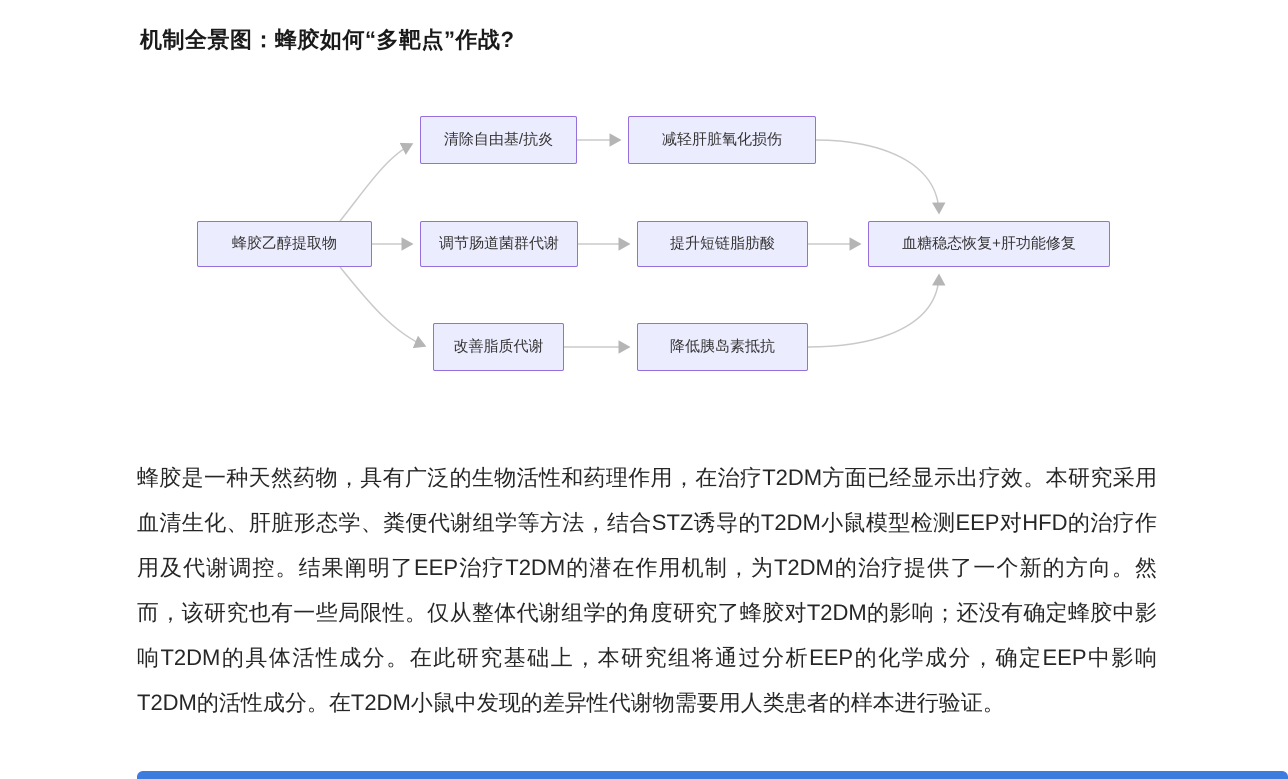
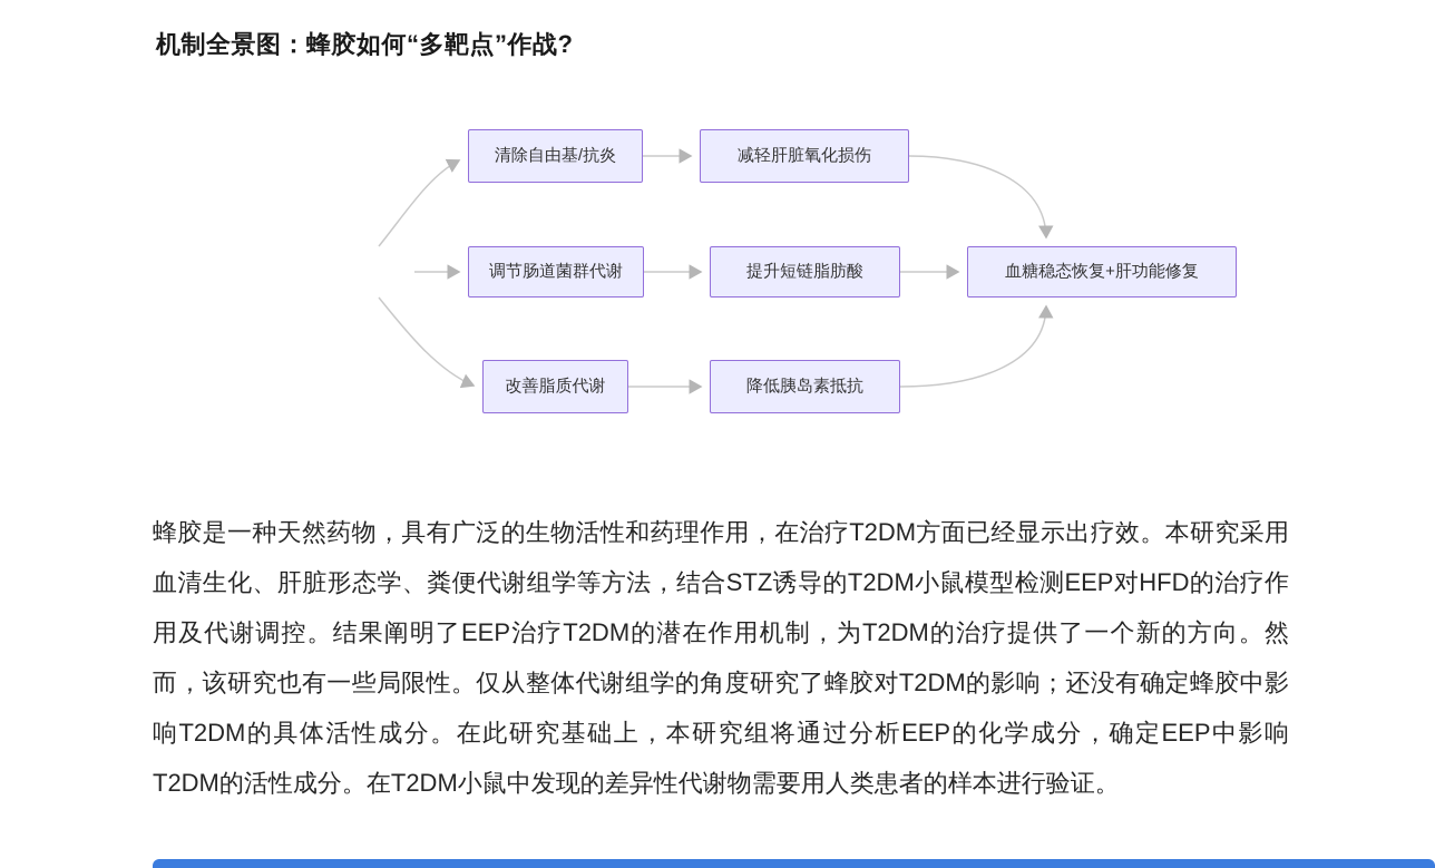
  机制全景图：蜂胶如何“多靶点”作战?
- 蜂胶乙醇提取物
  清除自由基/抗炎
  调节肠道菌群代谢
  改善脂质代谢
  减轻肝脏氧化损伤
  提升短链脂肪酸
  降低胰岛素抵抗
  血糖稳态恢复+肝功能修复
  蜂胶是一种天然药物，具有广泛的生物活性和药理作用，在治疗T2DM方面已经显示出疗效。本研究采用血清生化、肝脏形态学、粪便代谢组学等方法，结合STZ诱导的T2DM小鼠模型检测EEP对HFD的治疗作用及代谢调控。结果阐明了EEP治疗T2DM的潜在作用机制，为T2DM的治疗提供了一个新的方向。然而，该研究也有一些局限性。仅从整体代谢组学的角度研究了蜂胶对T2DM的影响；还没有确定蜂胶中影响T2DM的具体活性成分。在此研究基础上，本研究组将通过分析EEP的化学成分，确定EEP中影响T2DM的活性成分。在T2DM小鼠中发现的差异性代谢物需要用人类患者的样本进行验证。
